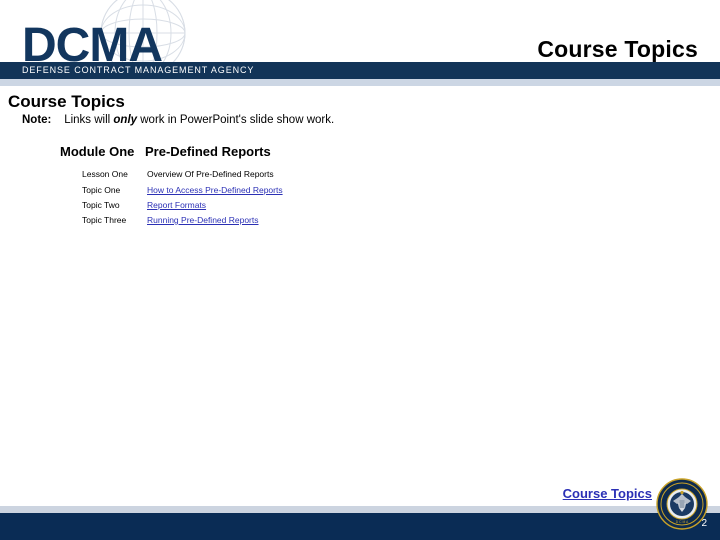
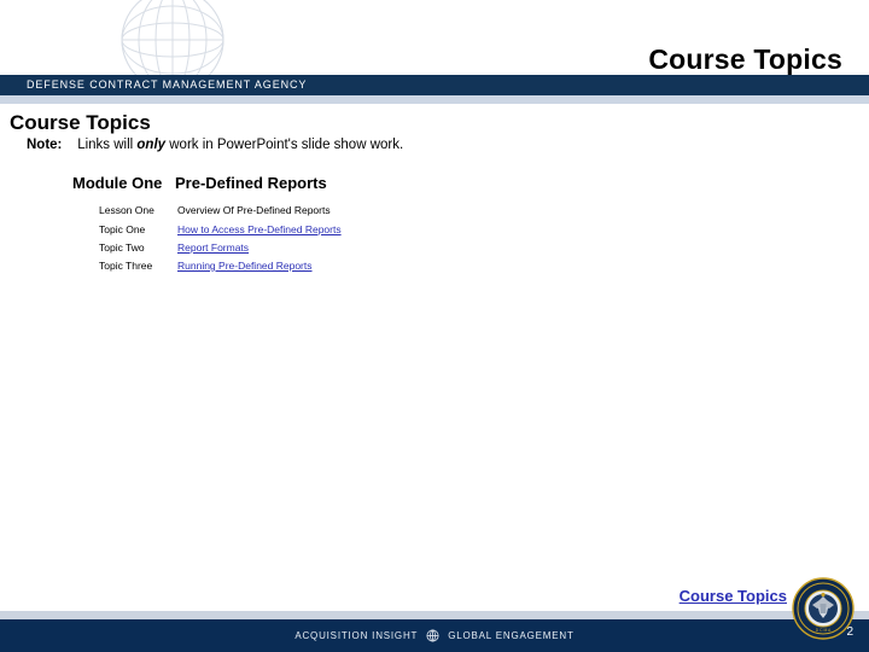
- DCMA
  Course Topics
  DEFENSE CONTRACT MANAGEMENT AGENCY
  Course Topics
  Note: Links will only work in PowerPoint's slide show work.
  Module One Pre-Defined Reports
  Lesson One Overview Of Pre-Defined Reports
  Topic One How to Access Pre-Defined Reports
  Topic Two Report Formats
  Topic Three Running Pre-Defined Reports
  Course Topics
+ ACQUISITION INSIGHT
+ GLOBAL ENGAGEMENT
  2
